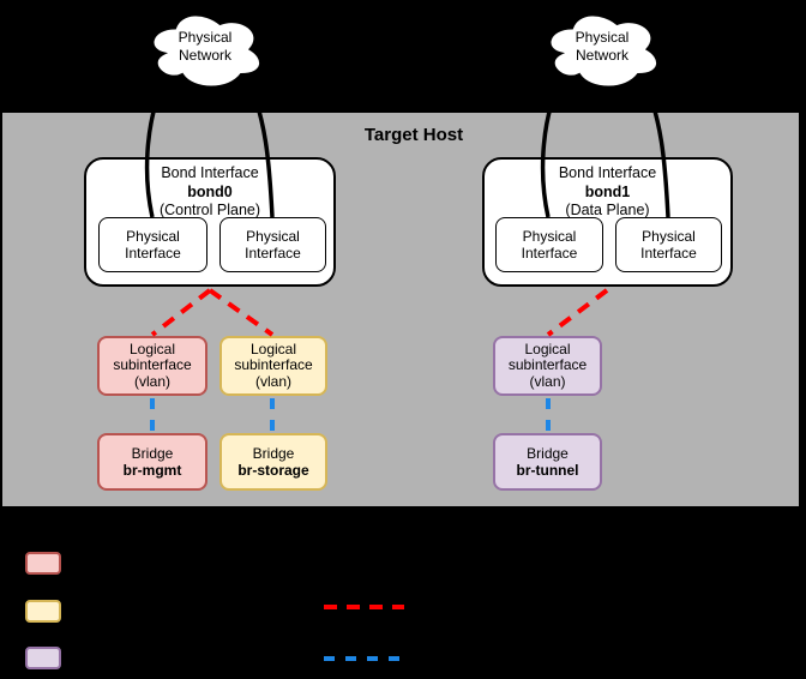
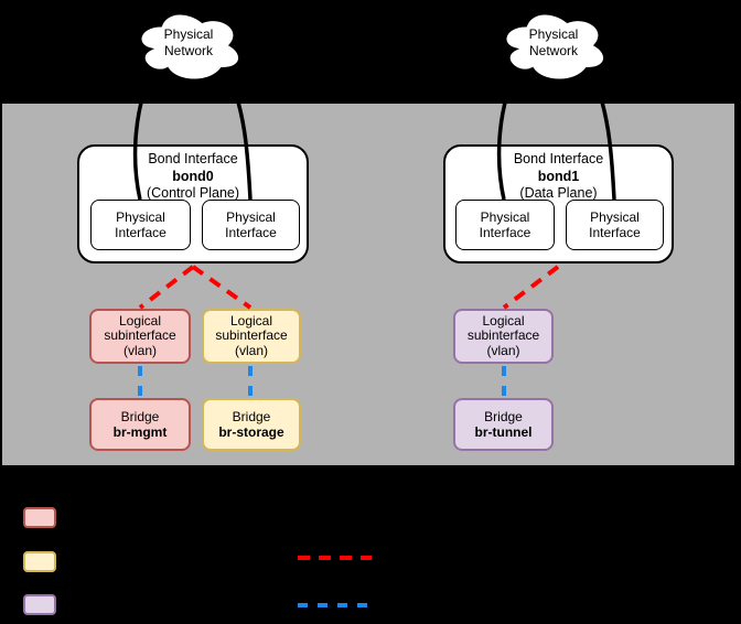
- Target Host
  Bond Interface
  bond0
  (Control Plane)
  Physical
  Interface
  Physical
  Interface
  Bond Interface
  bond1
  (Data Plane)
  Physical
  Interface
  Physical
  Interface
  Logical
  subinterface
  (vlan)
  Logical
  subinterface
  (vlan)
  Logical
  subinterface
  (vlan)
  Bridge
  br-mgmt
  Bridge
  br-storage
  Bridge
  br-tunnel
  Physical
  Network
  Physical
  Network
